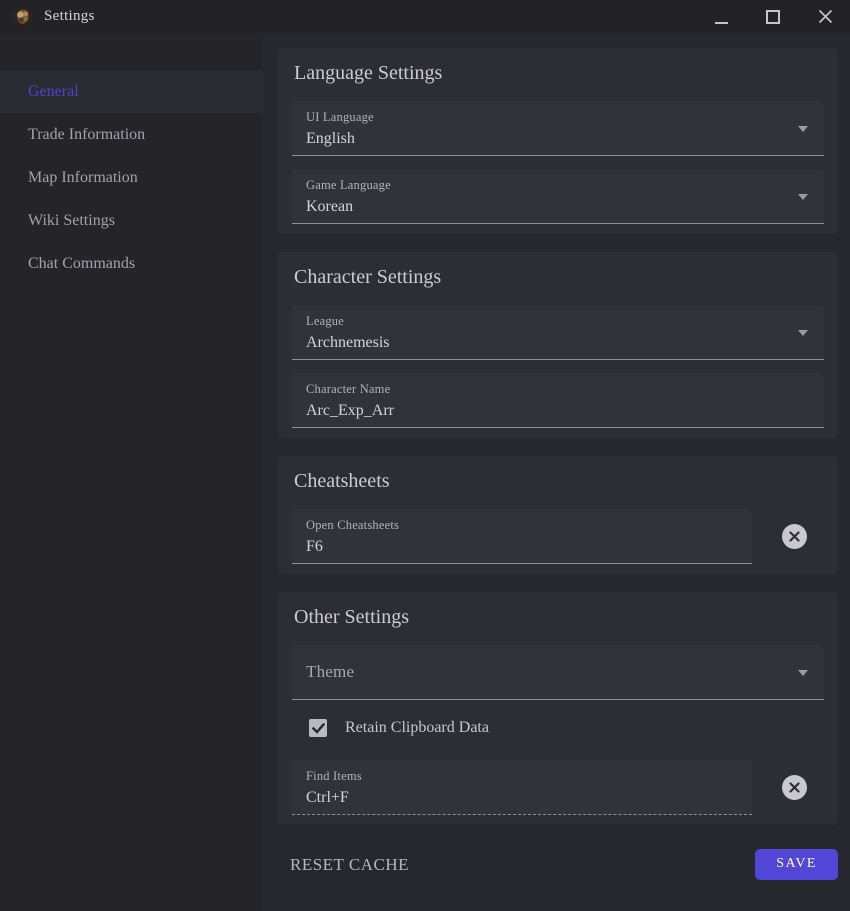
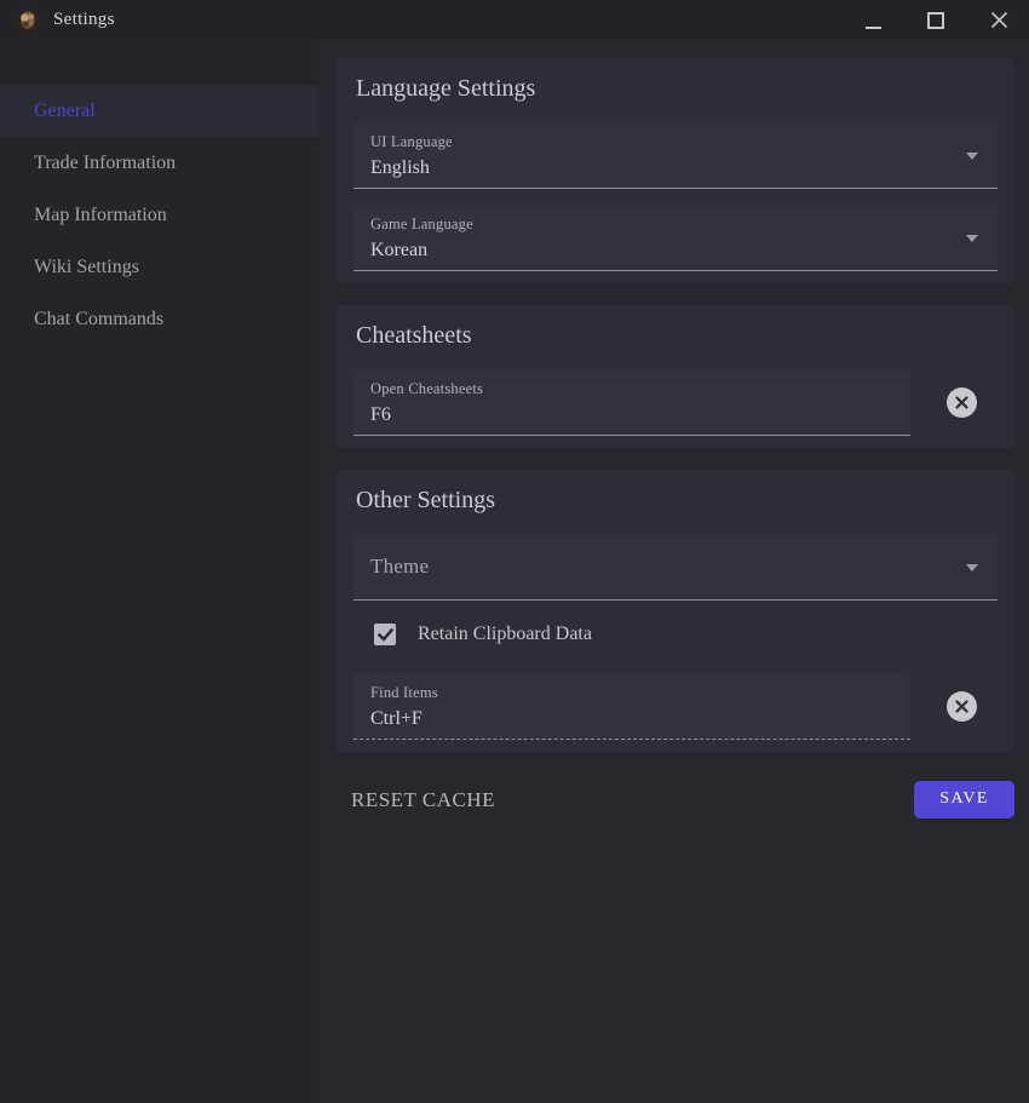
  Settings
  General
  Trade Information
  Map Information
  Wiki Settings
  Chat Commands
  Language Settings
  UI Language
  English
  Game Language
  Korean
- Character Settings
- League
- Archnemesis
- Character Name
- Arc_Exp_Arr
  Cheatsheets
  Open Cheatsheets
  F6
  Other Settings
  Theme
  Retain Clipboard Data
  Find Items
  Ctrl+F
  RESET CACHE
  SAVE
